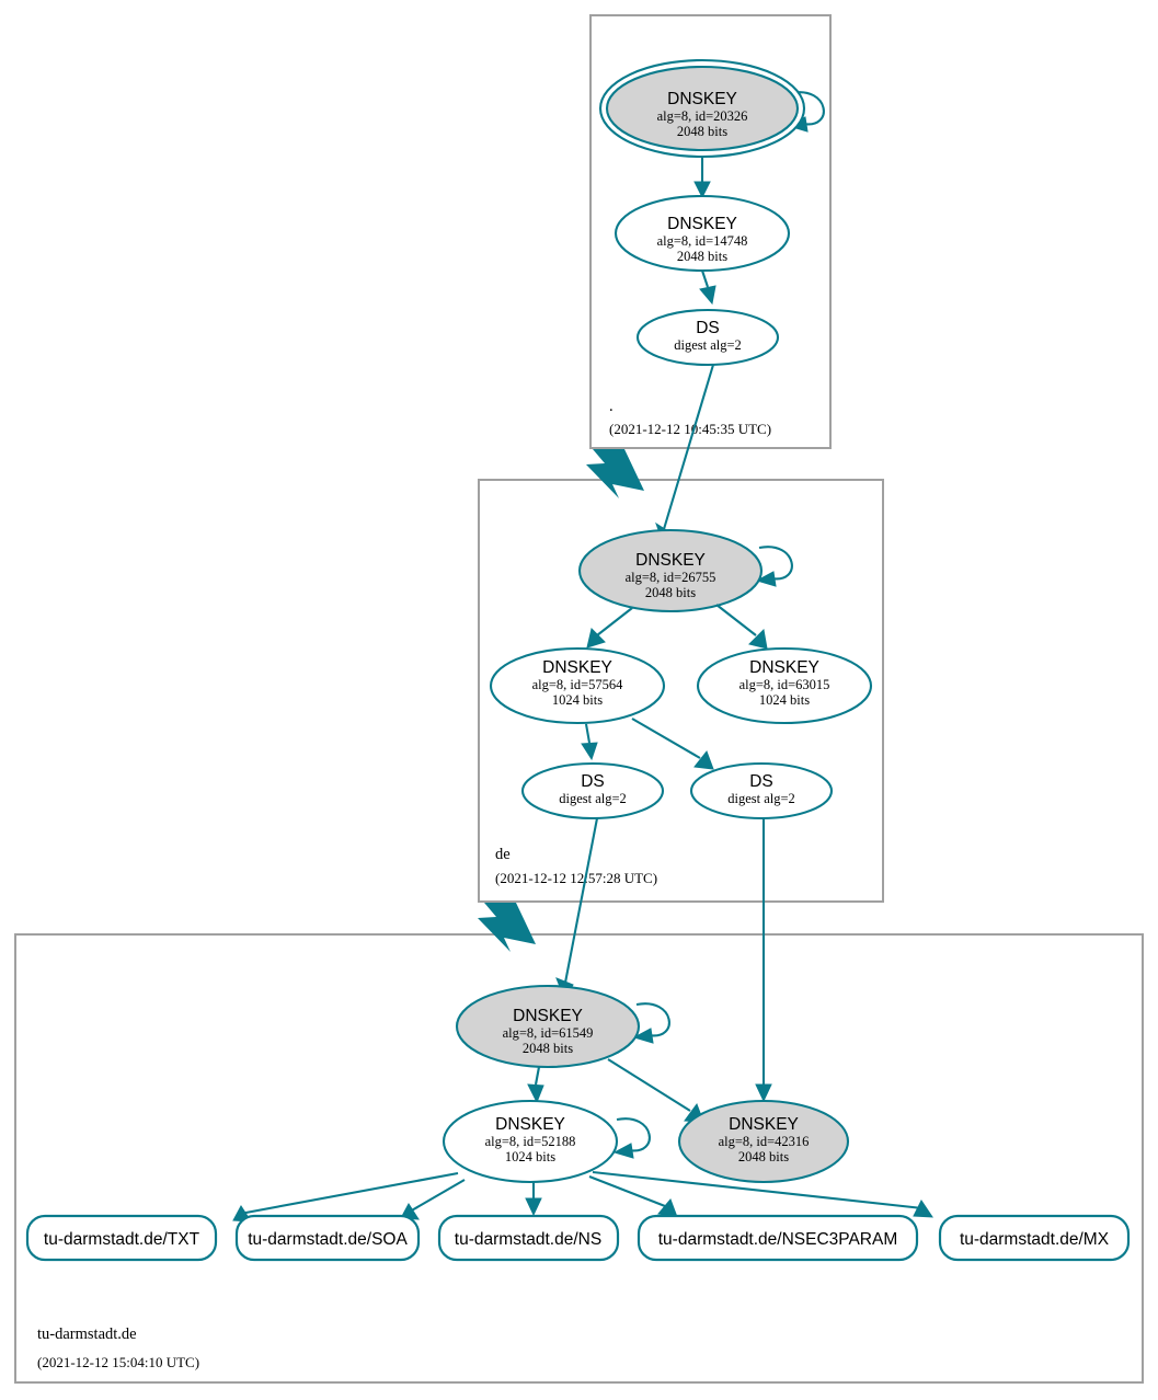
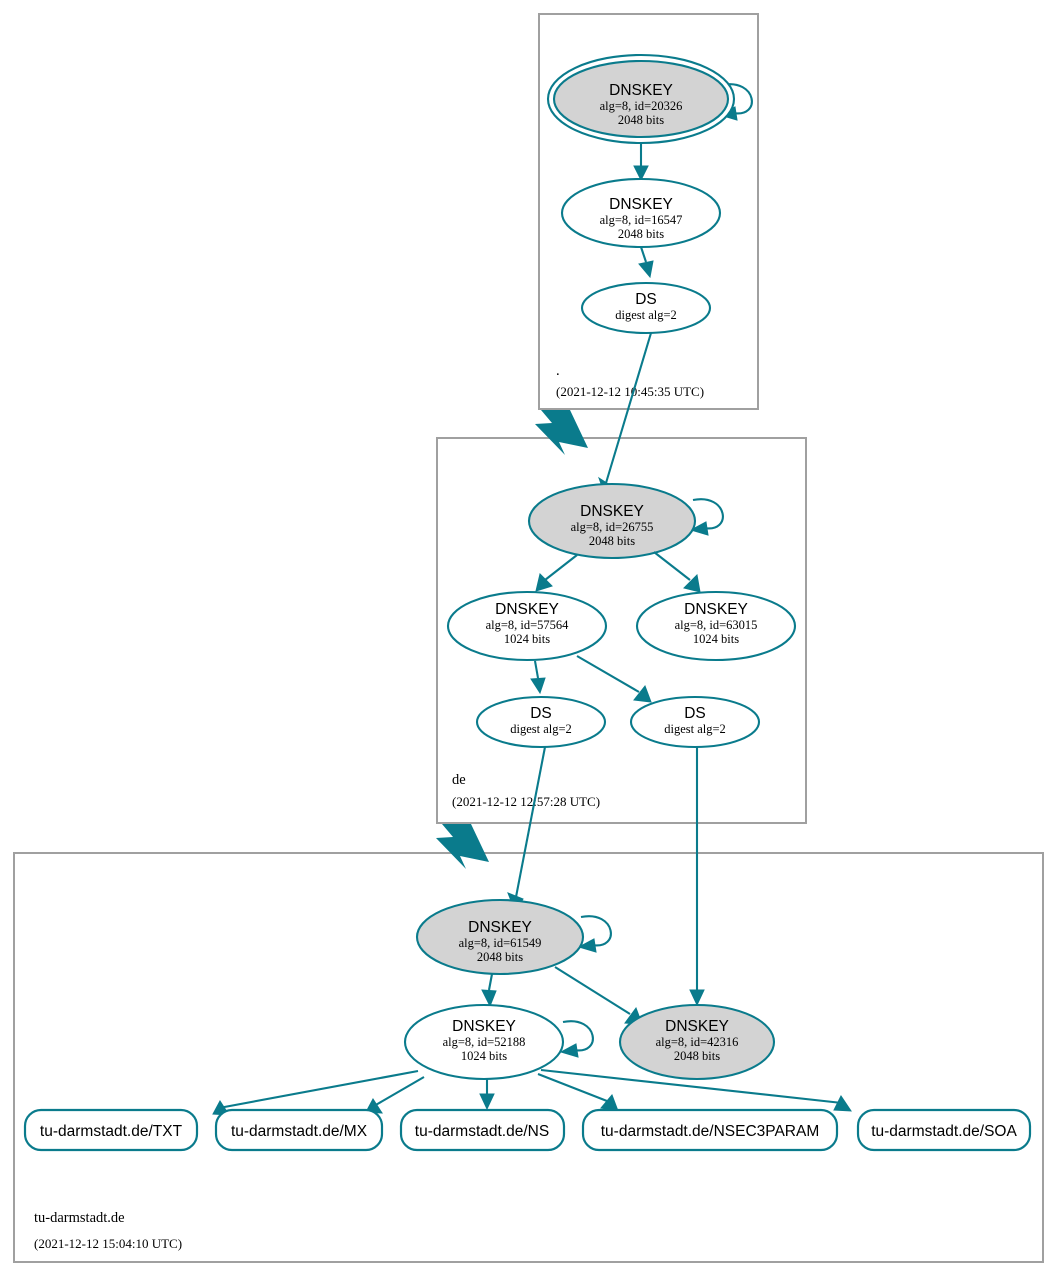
  DNSKEY
  alg=8, id=20326
  2048 bits
  DNSKEY
- alg=8, id=14748
+ alg=8, id=16547
  2048 bits
  DS
  digest alg=2
  .
  (2021-12-12 1:45:35 UTC)
  DNSKEY
  alg=8, id=26755
  2048 bits
  DNSKEY
  alg=8, id=57564
  1024 bits
  DNSKEY
  alg=8, id=63015
  1024 bits
  DS
  digest alg=2
  DS
  digest alg=2
  de
  (2021-12-12 1257:28 UTC)
  DNSKEY
  alg=8, id=61549
  2048 bits
  DNSKEY
  alg=8, id=52188
  1024 bits
  DNSKEY
  alg=8, id=42316
  2048 bits
  tu-darmstadt.de/TXT
- tu-darmstadt.de/SOA
+ tu-darmstadt.de/MX
  tu-darmstadt.de/NS
  tu-darmstadt.de/NSEC3PARAM
- tu-darmstadt.de/MX
+ tu-darmstadt.de/SOA
  tu-darmstadt.de
  (2021-12-12 15:04:10 UTC)
